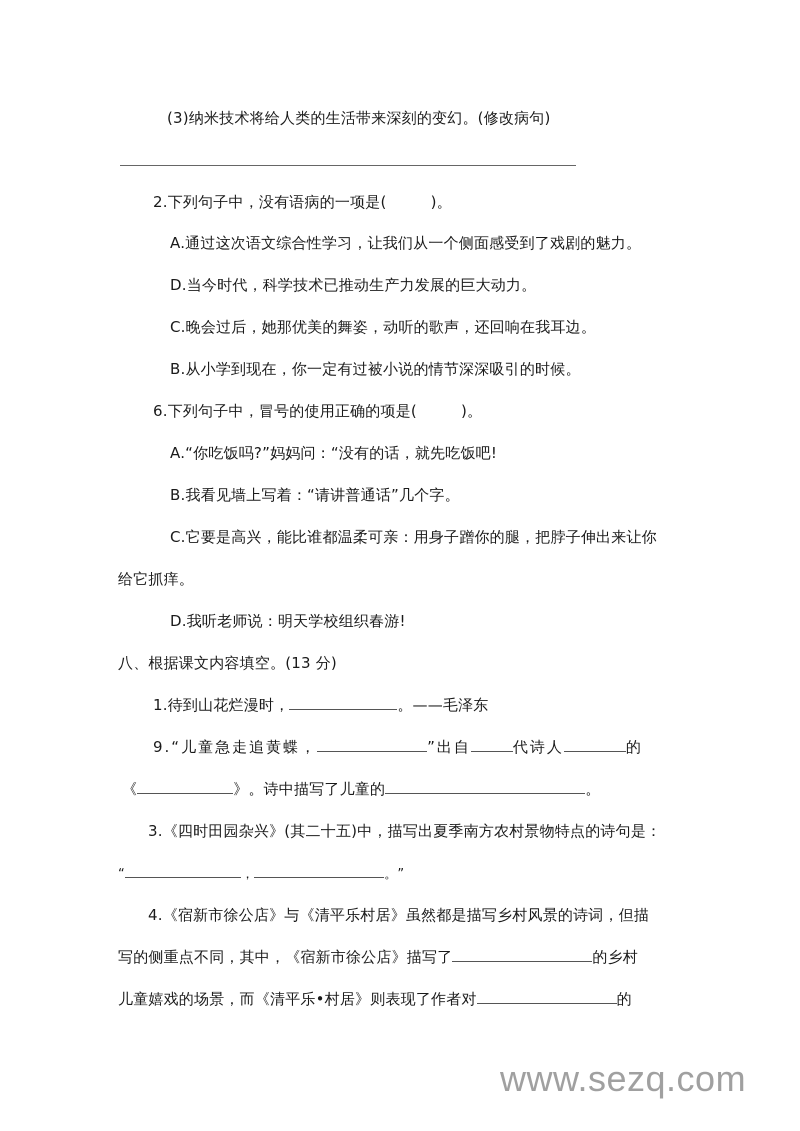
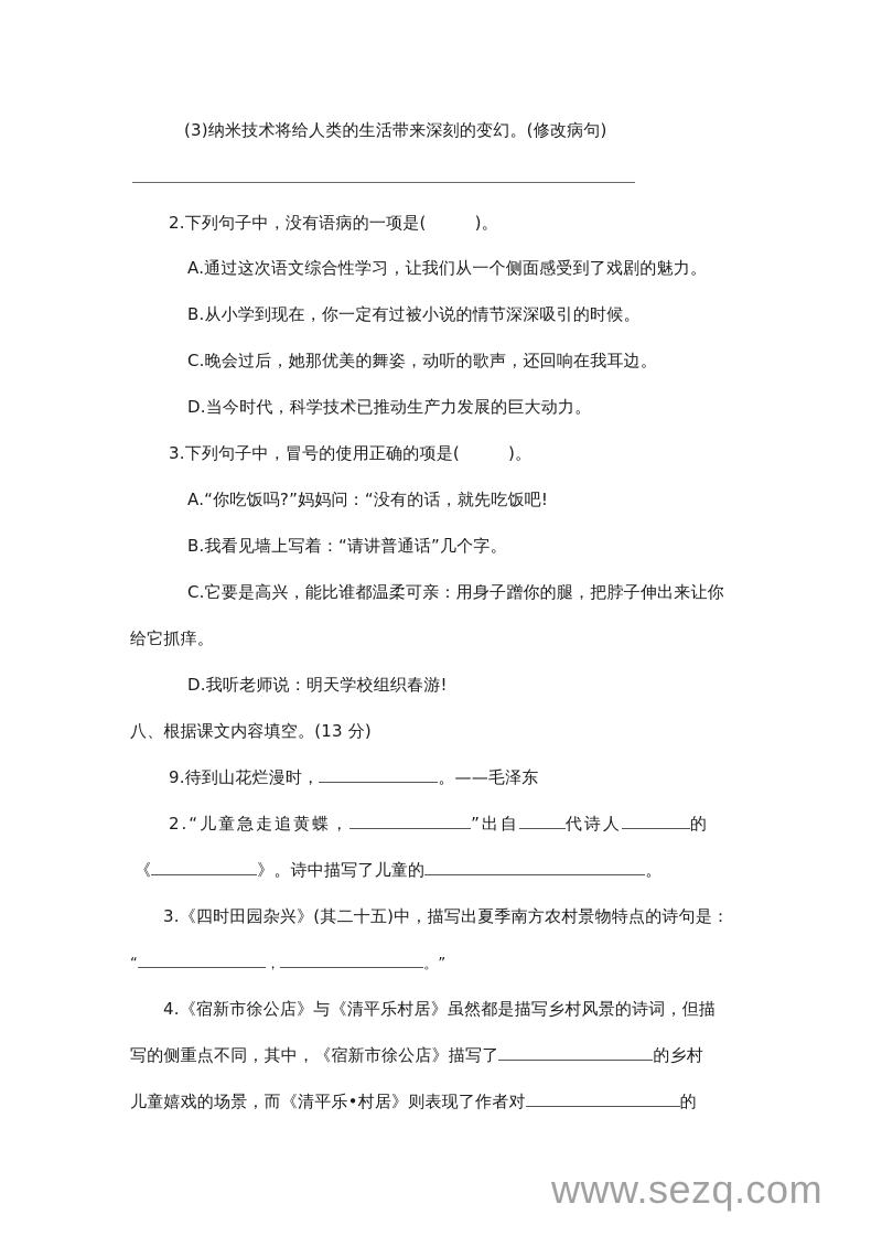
  (3)纳米技术将给人类的生活带来深刻的变幻。(修改病句)
  2.下列句子中，没有语病的一项是( )。
  A.通过这次语文综合性学习，让我们从一个侧面感受到了戏剧的魅力。
- D.当今时代，科学技术已推动生产力发展的巨大动力。
+ B.从小学到现在，你一定有过被小说的情节深深吸引的时候。
  C.晚会过后，她那优美的舞姿，动听的歌声，还回响在我耳边。
- B.从小学到现在，你一定有过被小说的情节深深吸引的时候。
+ D.当今时代，科学技术已推动生产力发展的巨大动力。
- 6.下列句子中，冒号的使用正确的项是( )。
+ 3.下列句子中，冒号的使用正确的项是( )。
  A.“你吃饭吗?”妈妈问：“没有的话，就先吃饭吧!
  B.我看见墙上写着：“请讲普通话”几个字。
  C.它要是高兴，能比谁都温柔可亲：用身子蹭你的腿，把脖子伸出来让你
  给它抓痒。
  D.我听老师说：明天学校组织春游!
  八、根据课文内容填空。(13 分)
- 1.待到山花烂漫时， 。——毛泽东
+ 9.待到山花烂漫时， 。——毛泽东
- 9.“儿童急走追黄蝶， ”出自 代诗人 的
+ 2.“儿童急走追黄蝶， ”出自 代诗人 的
  《 》。诗中描写了儿童的 。
  3.《四时田园杂兴》(其二十五)中，描写出夏季南方农村景物特点的诗句是：
  “ ， 。”
  4.《宿新市徐公店》与《清平乐村居》虽然都是描写乡村风景的诗词，但描
  写的侧重点不同，其中，《宿新市徐公店》描写了 的乡村
  儿童嬉戏的场景，而《清平乐•村居》则表现了作者对 的
  www.sezq.com
